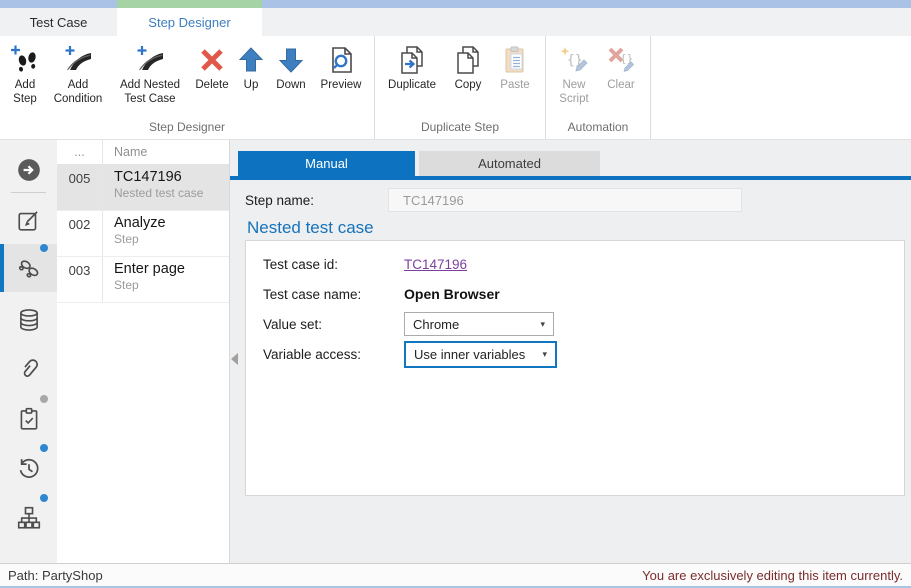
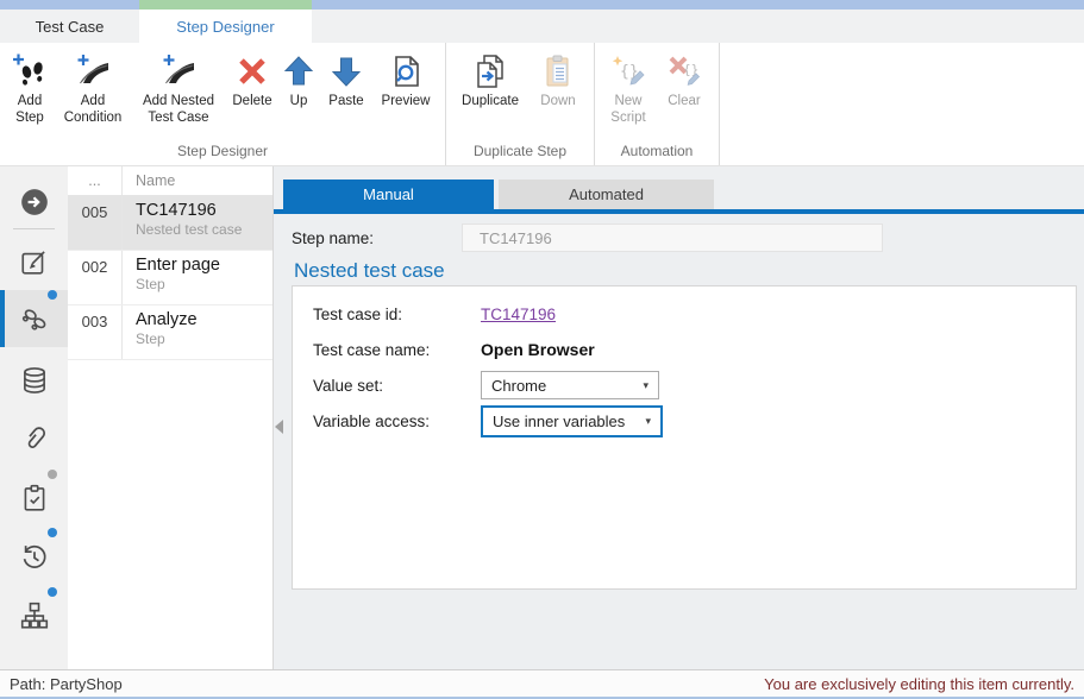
  Test Case
  Step Designer
  Add Step
  Add Condition
  Add Nested Test Case
  Delete
  Up
- Down
+ Paste
  Preview
  Step Designer
  Duplicate
- Copy
- Paste
+ Down
  Duplicate Step
  {}
  New Script
  {}
  Clear
  Automation
  ...
  Name
  005
  TC147196
  Nested test case
  002
- Analyze
+ Enter page
  Step
  003
- Enter page
+ Analyze
  Step
  Manual
  Automated
  Step name:
  TC147196
  Nested test case
  Test case id:
  TC147196
  Test case name:
  Open Browser
  Value set:
  Chrome
  ▾
  Variable access:
  Use inner variables
  ▾
  Path: PartyShop
  You are exclusively editing this item currently.
